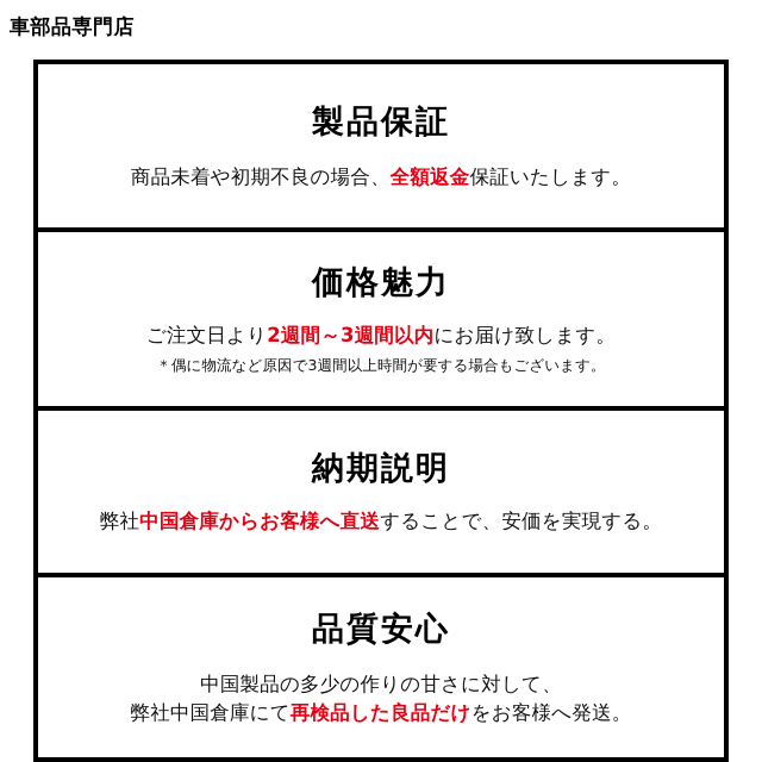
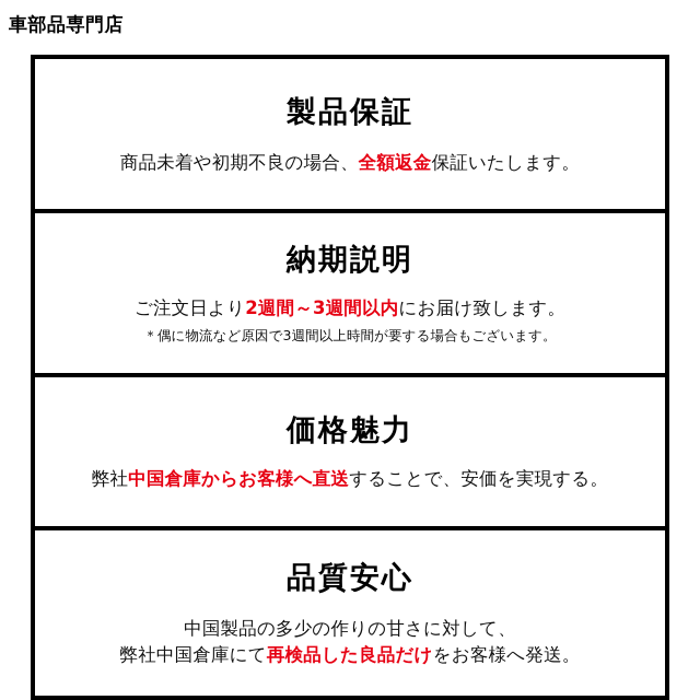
  車部品専門店
  製品保証
  商品未着や初期不良の場合、全額返金保証いたします。
- 価格魅力
+ 納期説明
  ご注文日より2週間～3週間以内にお届け致します。
  ＊偶に物流など原因で3週間以上時間が要する場合もございます。
- 納期説明
+ 価格魅力
  弊社中国倉庫からお客様へ直送することで、安価を実現する。
  品質安心
  中国製品の多少の作りの甘さに対して、
  弊社中国倉庫にて再検品した良品だけをお客様へ発送。
